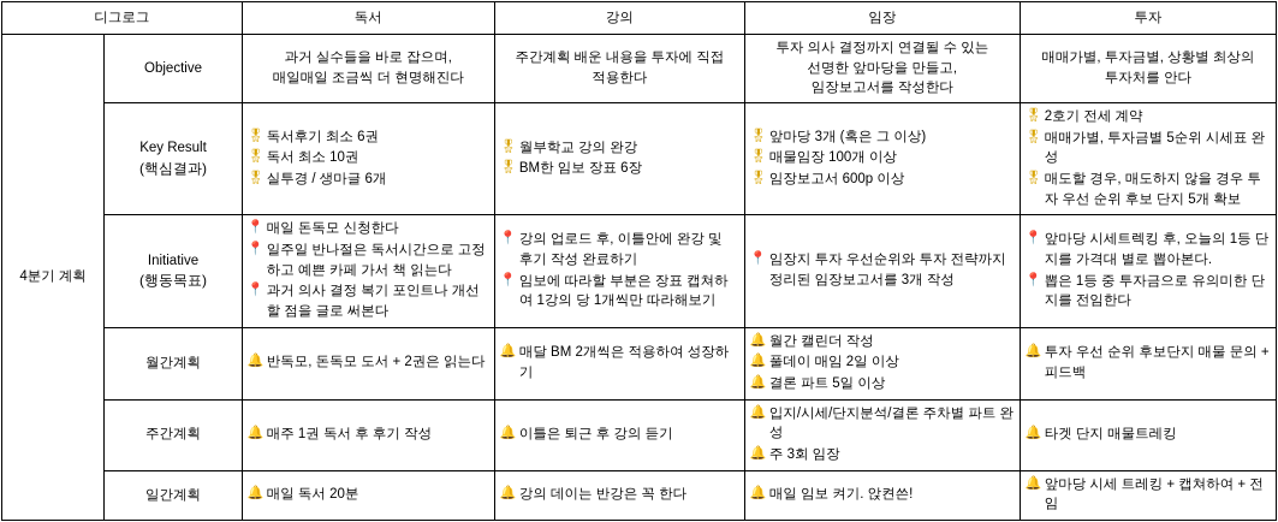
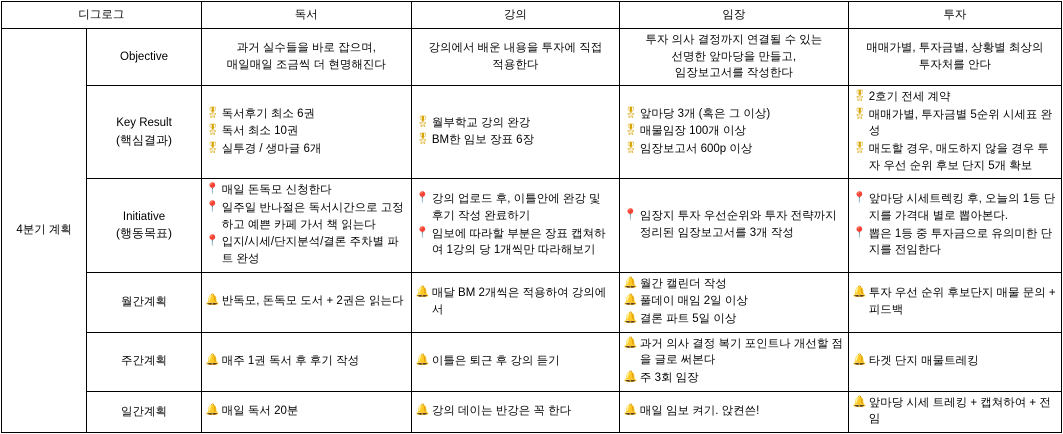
  디그로그	독서	강의	임장	투자
- 4분기 계획	Objective	과거 실수들을 바로 잡으며,매일매일 조금씩 더 현명해진다	주간계획 배운 내용을 투자에 직접적용한다	투자 의사 결정까지 연결될 수 있는선명한 앞마당을 만들고,임장보고서를 작성한다	매매가별, 투자금별, 상황별 최상의투자처를 안다
+ 4분기 계획	Objective	과거 실수들을 바로 잡으며,매일매일 조금씩 더 현명해진다	강의에서 배운 내용을 투자에 직접적용한다	투자 의사 결정까지 연결될 수 있는선명한 앞마당을 만들고,임장보고서를 작성한다	매매가별, 투자금별, 상황별 최상의투자처를 안다
  Key Result(핵심결과)	🎖 독서후기 최소 6권🎖 독서 최소 10권🎖 실투경 / 생마글 6개	🎖 월부학교 강의 완강🎖 BM한 임보 장표 6장	🎖 앞마당 3개 (혹은 그 이상)🎖 매물임장 100개 이상🎖 임장보고서 600p 이상	🎖 2호기 전세 계약🎖 매매가별, 투자금별 5순위 시세표 완성🎖 매도할 경우, 매도하지 않을 경우 투자 우선 순위 후보 단지 5개 확보
- Initiative(행동목표)	📍 매일 돈독모 신청한다📍 일주일 반나절은 독서시간으로 고정하고 예쁜 카페 가서 책 읽는다📍 과거 의사 결정 복기 포인트나 개선할 점을 글로 써본다	📍 강의 업로드 후, 이틀안에 완강 및 후기 작성 완료하기📍 임보에 따라할 부분은 장표 캡쳐하여 1강의 당 1개씩만 따라해보기	📍 임장지 투자 우선순위와 투자 전략까지 정리된 임장보고서를 3개 작성	📍 앞마당 시세트렉킹 후, 오늘의 1등 단지를 가격대 별로 뽑아본다.📍 뽑은 1등 중 투자금으로 유의미한 단지를 전임한다
+ Initiative(행동목표)	📍 매일 돈독모 신청한다📍 일주일 반나절은 독서시간으로 고정하고 예쁜 카페 가서 책 읽는다📍 입지/시세/단지분석/결론 주차별 파트 완성	📍 강의 업로드 후, 이틀안에 완강 및 후기 작성 완료하기📍 임보에 따라할 부분은 장표 캡쳐하여 1강의 당 1개씩만 따라해보기	📍 임장지 투자 우선순위와 투자 전략까지 정리된 임장보고서를 3개 작성	📍 앞마당 시세트렉킹 후, 오늘의 1등 단지를 가격대 별로 뽑아본다.📍 뽑은 1등 중 투자금으로 유의미한 단지를 전임한다
- 월간계획	🔔 반독모, 돈독모 도서 + 2권은 읽는다	🔔 매달 BM 2개씩은 적용하여 성장하기	🔔 월간 캘린더 작성🔔 풀데이 매임 2일 이상🔔 결론 파트 5일 이상	🔔 투자 우선 순위 후보단지 매물 문의 + 피드백
+ 월간계획	🔔 반독모, 돈독모 도서 + 2권은 읽는다	🔔 매달 BM 2개씩은 적용하여 강의에서	🔔 월간 캘린더 작성🔔 풀데이 매임 2일 이상🔔 결론 파트 5일 이상	🔔 투자 우선 순위 후보단지 매물 문의 + 피드백
- 주간계획	🔔 매주 1권 독서 후 후기 작성	🔔 이틀은 퇴근 후 강의 듣기	🔔 입지/시세/단지분석/결론 주차별 파트 완성🔔 주 3회 임장	🔔 타겟 단지 매물트레킹
+ 주간계획	🔔 매주 1권 독서 후 후기 작성	🔔 이틀은 퇴근 후 강의 듣기	🔔 과거 의사 결정 복기 포인트나 개선할 점을 글로 써본다🔔 주 3회 임장	🔔 타겟 단지 매물트레킹
  일간계획	🔔 매일 독서 20분	🔔 강의 데이는 반강은 꼭 한다	🔔 매일 임보 켜기. 앉켠쓴!	🔔 앞마당 시세 트레킹 + 캡쳐하여 + 전임
